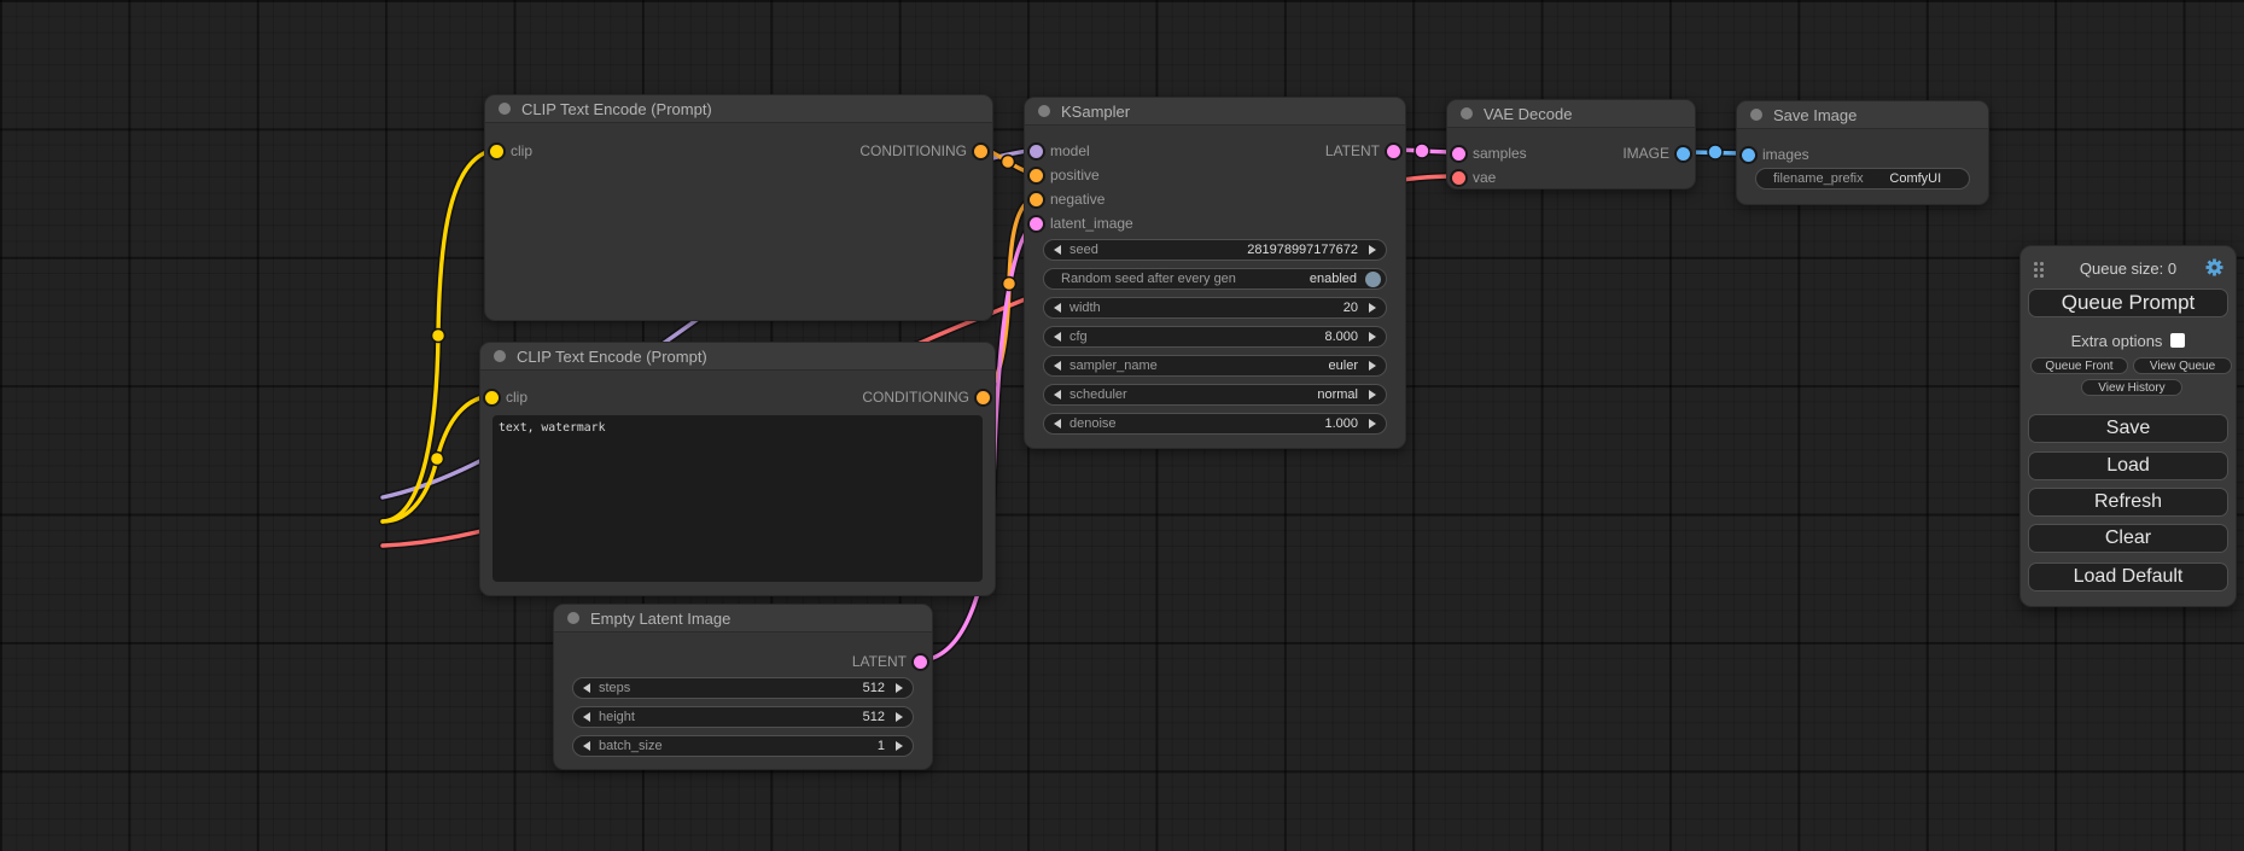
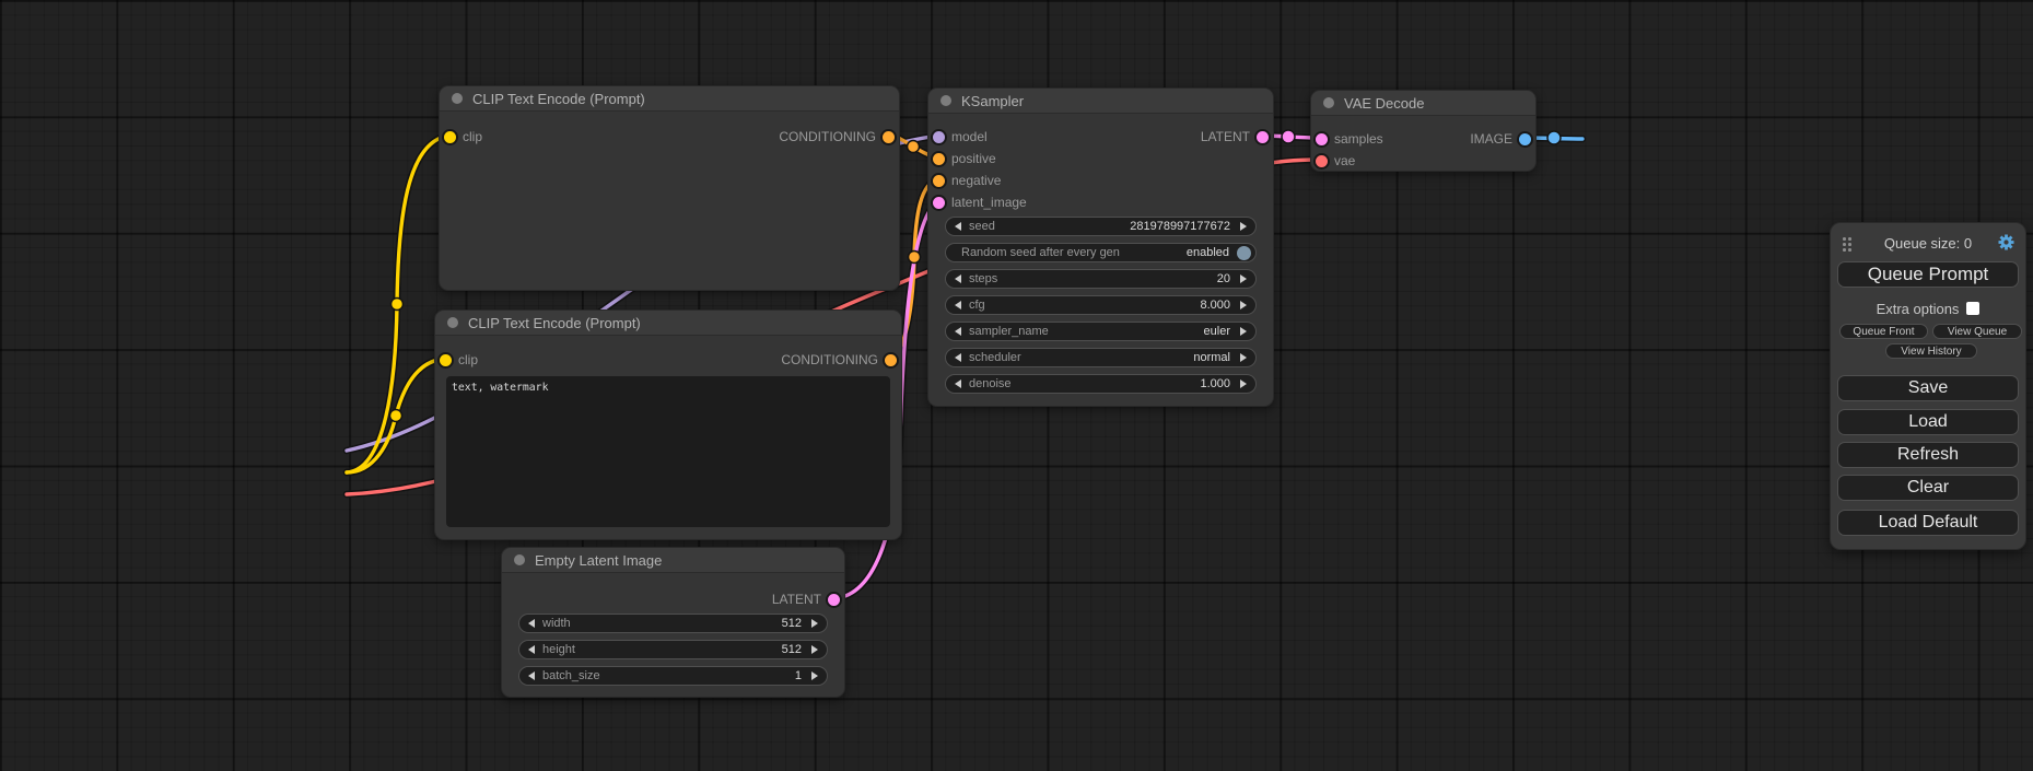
  CLIP Text Encode (Prompt)
  clip
  CONDITIONING
  CLIP Text Encode (Prompt)
  clip
  CONDITIONING
  text, watermark
  KSampler
  model
  positive
  negative
  latent_image
  LATENT
  seed
  281978997177672
  Random seed after every gen
  enabled
- width
+ steps
  20
  cfg
  8.000
  sampler_name
  euler
  scheduler
  normal
  denoise
  1.000
  VAE Decode
  samples
  vae
  IMAGE
- Save Image
- images
- filename_prefix
- ComfyUI
  Empty Latent Image
  LATENT
- steps
+ width
  512
  height
  512
  batch_size
  1
  Queue size: 0
  Queue Prompt
  Extra options
  Queue Front
  View Queue
  View History
  Save
  Load
  Refresh
  Clear
  Load Default
